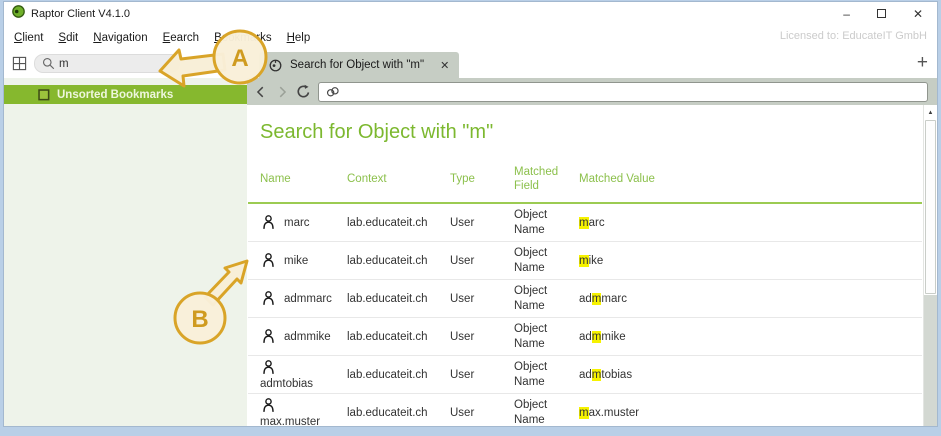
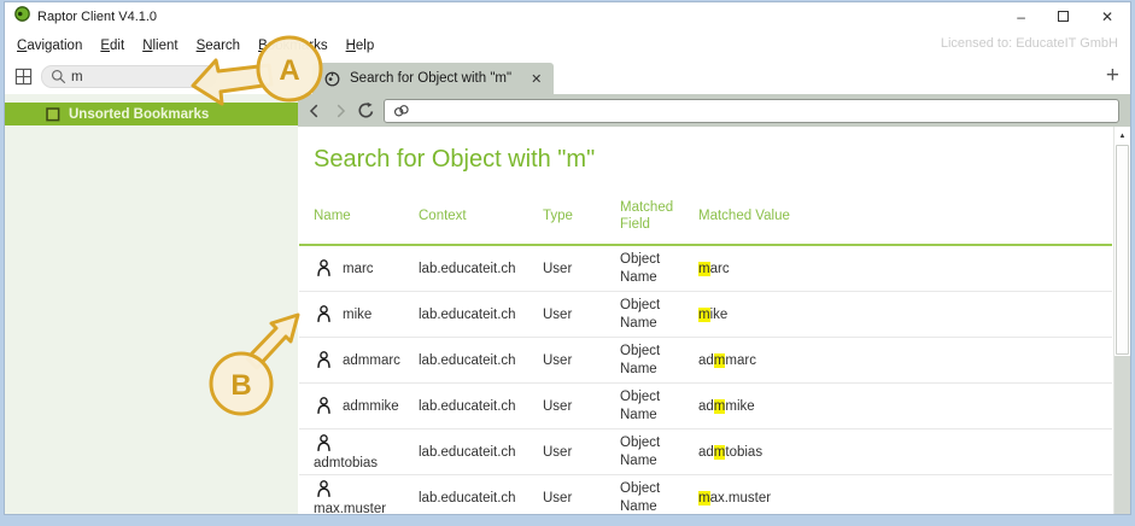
  Raptor Client V4.1.0
  Licensed to: EducateIT GmbH
  –
  ✕
- Client
+ Cavigation
- Sdit
+ Edit
- Navigation
+ Nlient
- Eearch
+ Search
  Help
  m
  Unsorted Bookmarks
  Search for Object with "m"
  ✕
  +
  Search for Object with "m"
  Name
  Context
  Type
  Matched Field
  Matched Value
  marc
  lab.educateit.ch
  User
  Object Name
  marc
  mike
  lab.educateit.ch
  User
  Object Name
  mike
  admmarc
  lab.educateit.ch
  User
  Object Name
  admmarc
  admmike
  lab.educateit.ch
  User
  Object Name
  admmike
  admtobias
  lab.educateit.ch
  User
  Object Name
  admtobias
  max.muster
  lab.educateit.ch
  User
  Object Name
  max.muster
  A
  B
